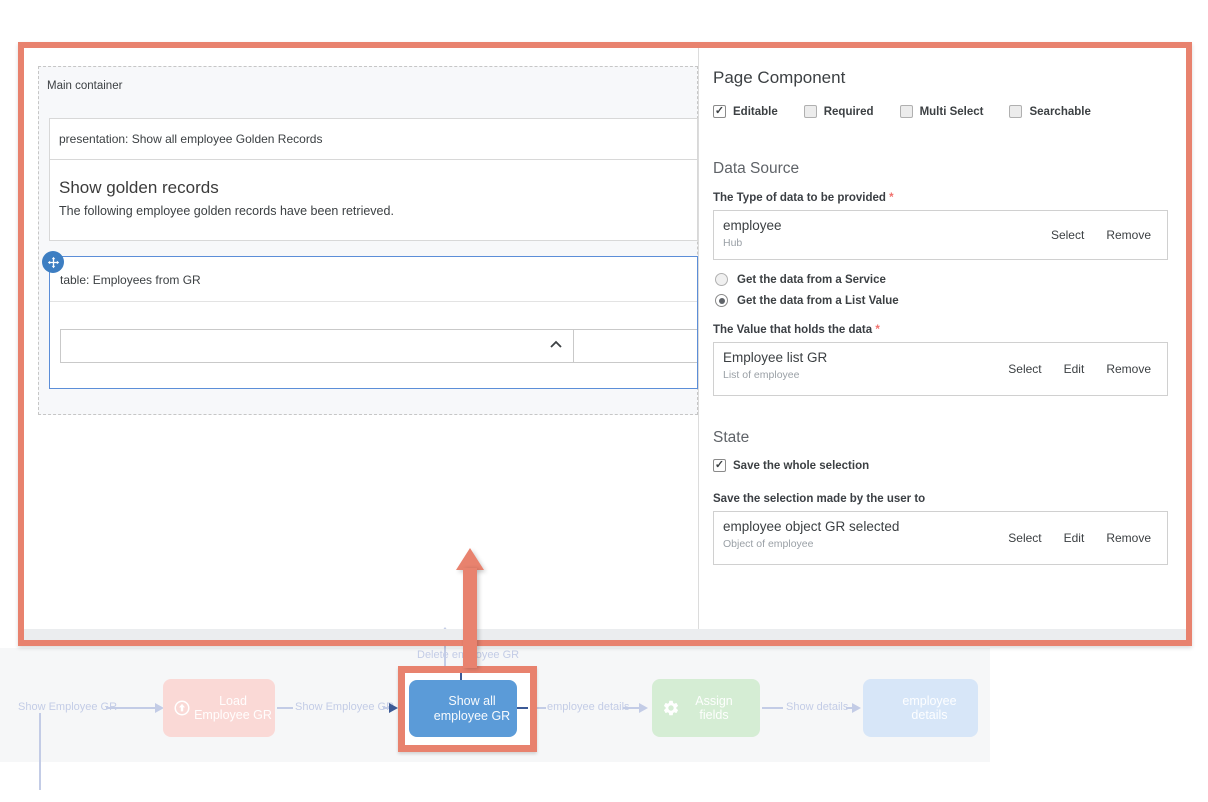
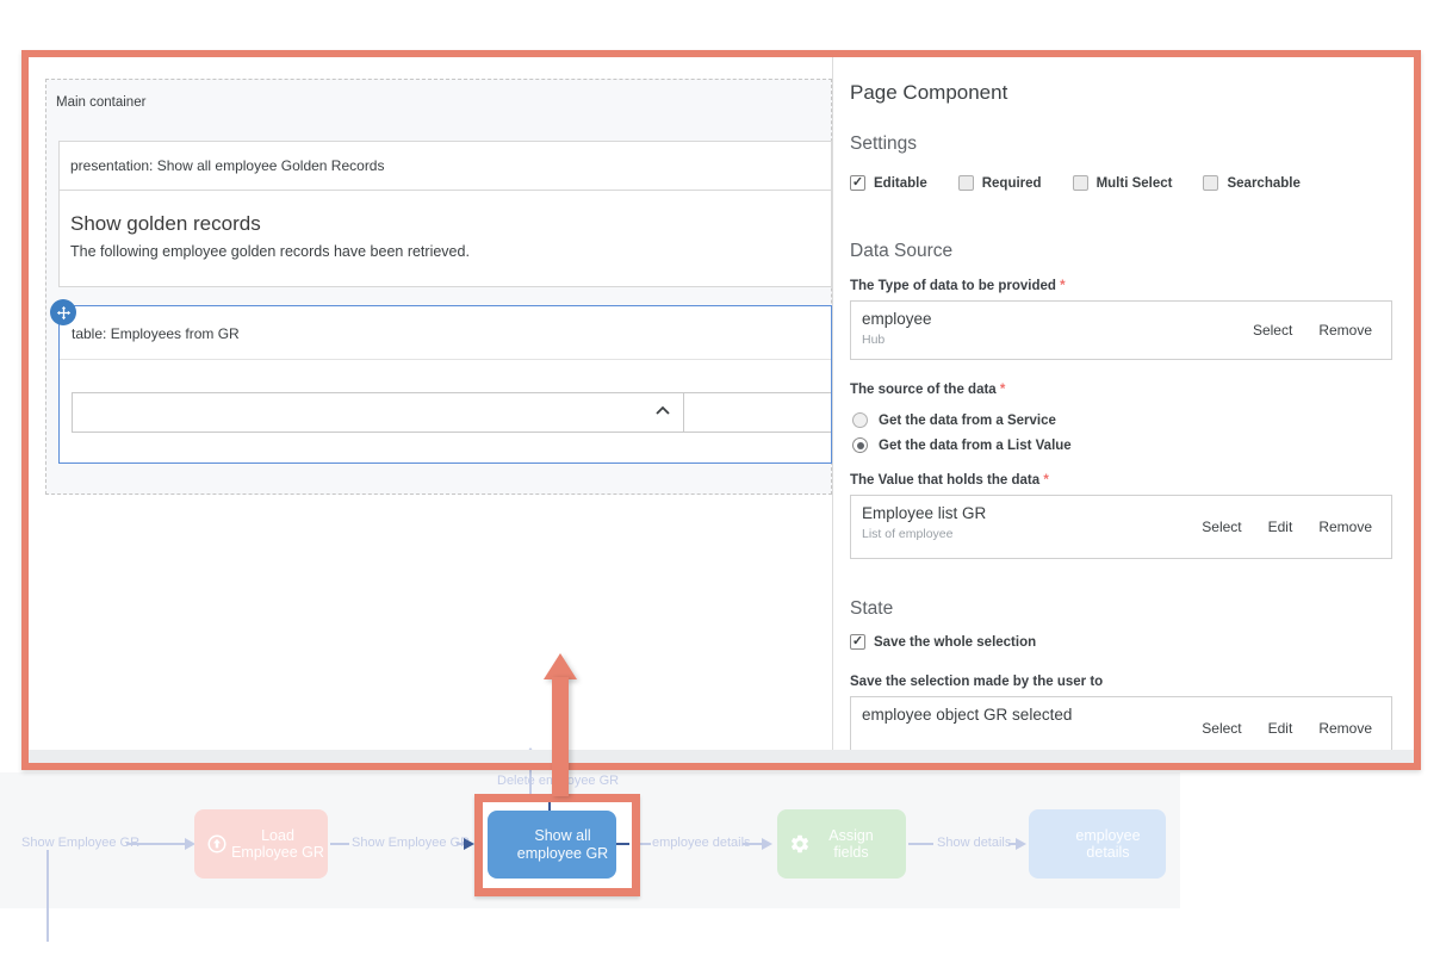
  Main container
  presentation: Show all employee Golden Records
  Show golden records
  The following employee golden records have been retrieved.
  table: Employees from GR
  Page Component
+ Settings
  ✓
  Editable
  Required
  Multi Select
  Searchable
  Data Source
  The Type of data to be provided *
  employee
  Hub
  Select
  Remove
+ The source of the data *
  Get the data from a Service
  Get the data from a List Value
  The Value that holds the data *
  Employee list GR
  List of employee
  Select
  Edit
  Remove
  State
  ✓
  Save the whole selection
  Save the selection made by the user to
  employee object GR selected
- Object of employee
  Select
  Edit
  Remove
  Show Employee GR
  Load Employee GR
  Show Employee GR
  Delete eoyee GR
  Show all employee GR
  employee details
  Assign fields
  Show details
  employee details
